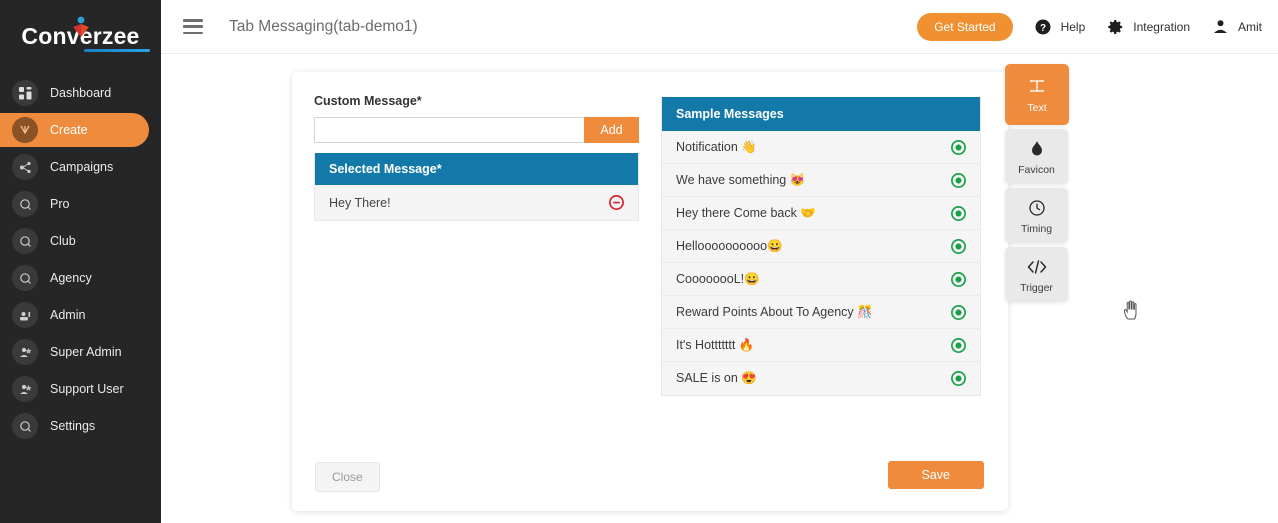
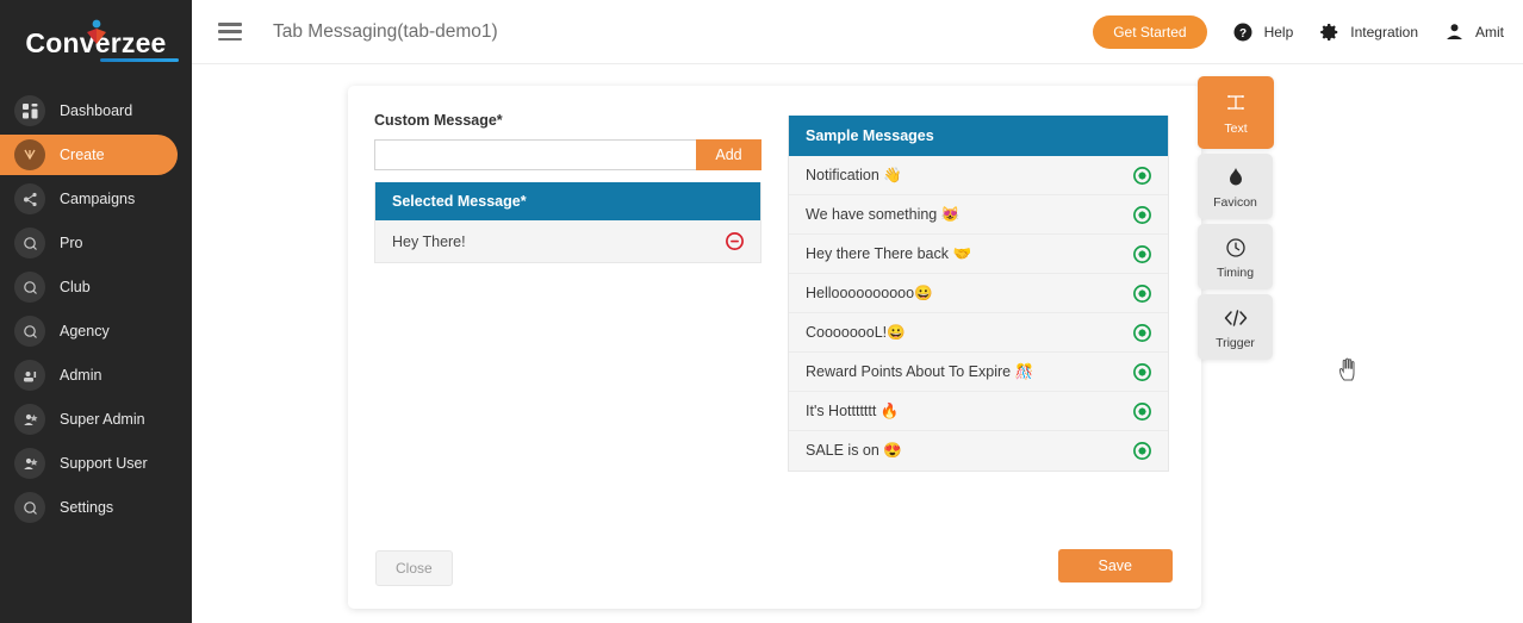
  Converzee
  Dashboard
  Create
  Campaigns
  Pro
  Club
  Agency
  Admin
  Super Admin
  Support User
  Settings
  Tab Messaging(tab-demo1)
  Get Started
  ?
  Help
  Integration
  Amit
  Custom Message*
  Add
  Selected Message*
  Hey There!
  Sample Messages
  Notification 👋
  We have something 😻
- Hey there Come back 🤝
+ Hey there There back 🤝
  Helloooooooooo😀
  CoooooooL!😀
- Reward Points About To Agency 🎊
+ Reward Points About To Expire 🎊
  It's Hottttttt 🔥
  SALE is on 😍
  Close
  Save
  Text
  Favicon
  Timing
  Trigger
